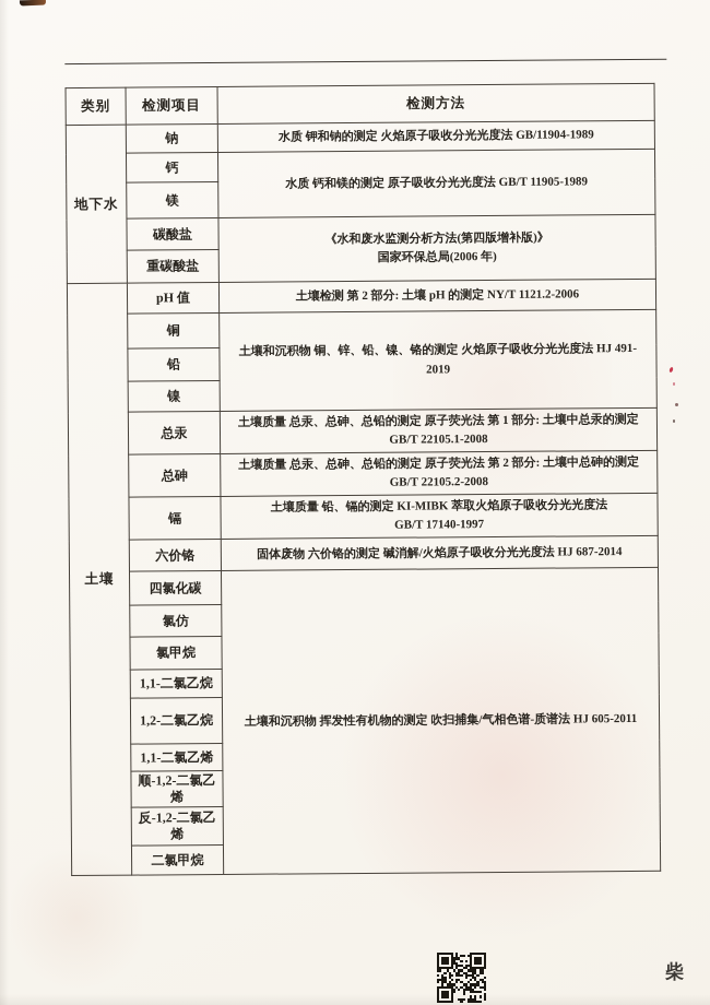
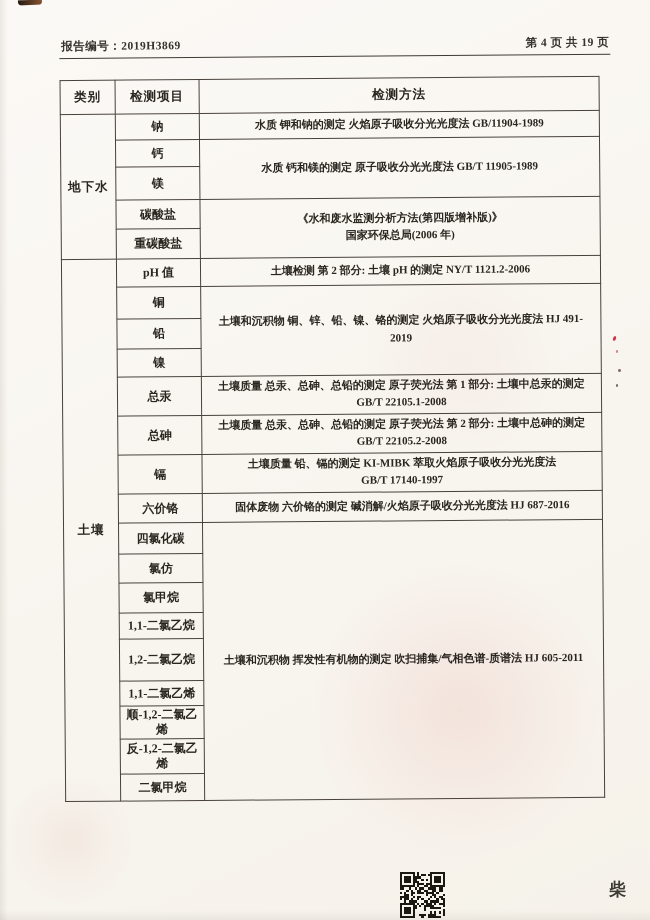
+ 报告编号：2019H3869
+ 第 4 页 共 19 页
  类别	检测项目	检测方法
  地下水	钠	水质 钾和钠的测定 火焰原子吸收分光光度法 GB/11904-1989
  钙	水质 钙和镁的测定 原子吸收分光光度法 GB/T 11905-1989
  镁
  碳酸盐	《水和废水监测分析方法(第四版增补版)》 国家环保总局(2006 年)
  重碳酸盐
  土壤	pH 值	土壤检测 第 2 部分: 土壤 pH 的测定 NY/T 1121.2-2006
  铜	土壤和沉积物 铜、锌、铅、镍、铬的测定 火焰原子吸收分光光度法 HJ 491-2019
  铅
  镍
  总汞	土壤质量 总汞、总砷、总铅的测定 原子荧光法 第 1 部分: 土壤中总汞的测定 GB/T 22105.1-2008
  总砷	土壤质量 总汞、总砷、总铅的测定 原子荧光法 第 2 部分: 土壤中总砷的测定 GB/T 22105.2-2008
  镉	土壤质量 铅、镉的测定 KI-MIBK 萃取火焰原子吸收分光光度法 GB/T 17140-1997
- 六价铬	固体废物 六价铬的测定 碱消解/火焰原子吸收分光光度法 HJ 687-2014
+ 六价铬	固体废物 六价铬的测定 碱消解/火焰原子吸收分光光度法 HJ 687-2016
  四氯化碳	土壤和沉积物 挥发性有机物的测定 吹扫捕集/气相色谱-质谱法 HJ 605-2011
  氯仿
  氯甲烷
  1,1-二氯乙烷
  1,2-二氯乙烷
  1,1-二氯乙烯
  顺-1,2-二氯乙烯
  反-1,2-二氯乙烯
  二氯甲烷
  柴
